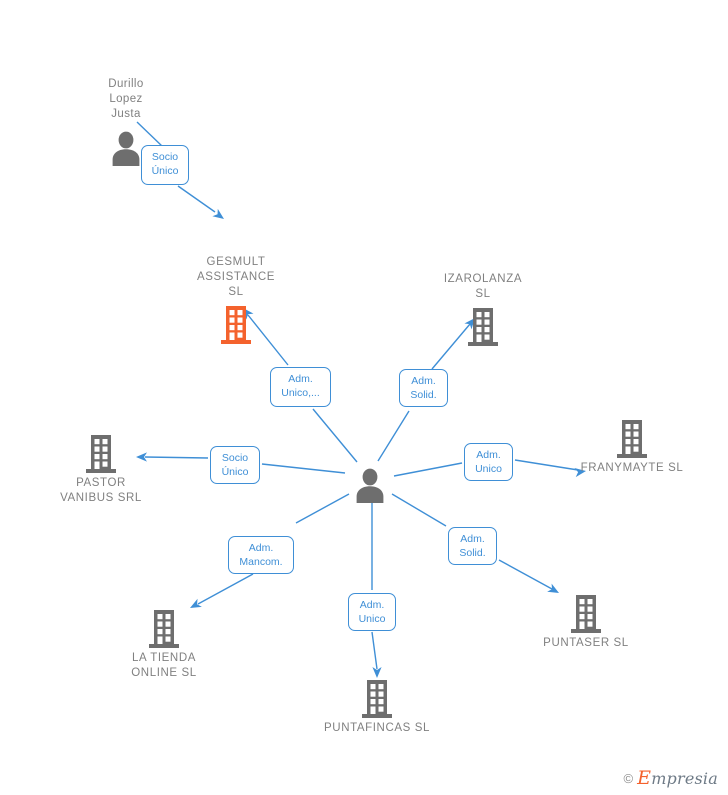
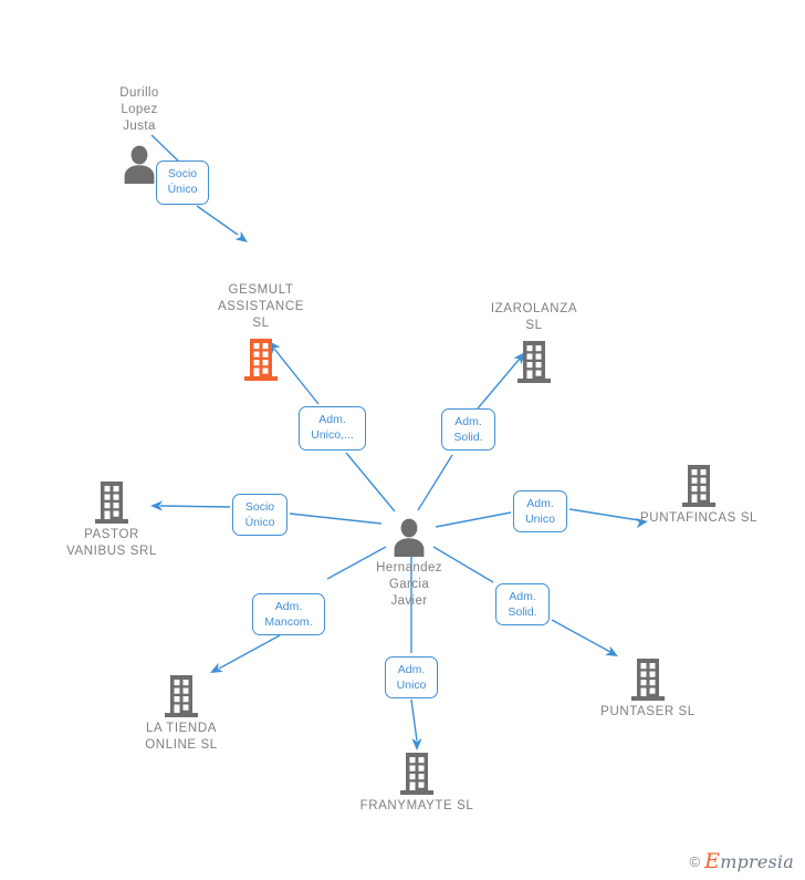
  Durillo
  Lopez
  Justa
  GESMULT
  ASSISTANCE
  SL
+ Hernandez
+ Garcia
+ Javier
  IZAROLANZA
  SL
- FRANYMAYTE SL
+ PUNTAFINCAS SL
  PUNTASER SL
- PUNTAFINCAS SL
+ FRANYMAYTE SL
  LA TIENDA
  ONLINE SL
  PASTOR
  VANIBUS SRL
  Socio
  Único
  Adm.
  Unico,...
  Adm.
  Solid.
  Adm.
  Unico
  Adm.
  Solid.
  Adm.
  Unico
  Adm.
  Mancom.
  Socio
  Único
  ©
  Empresia
